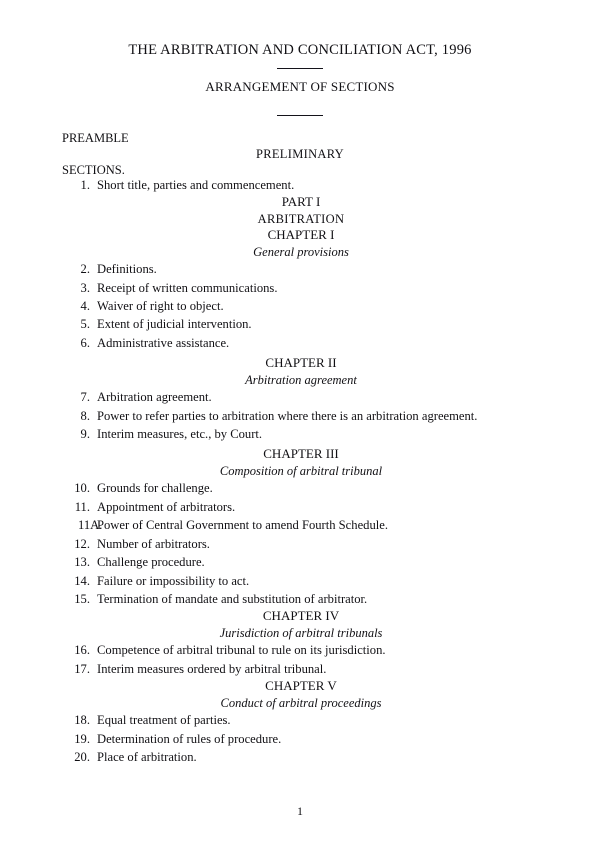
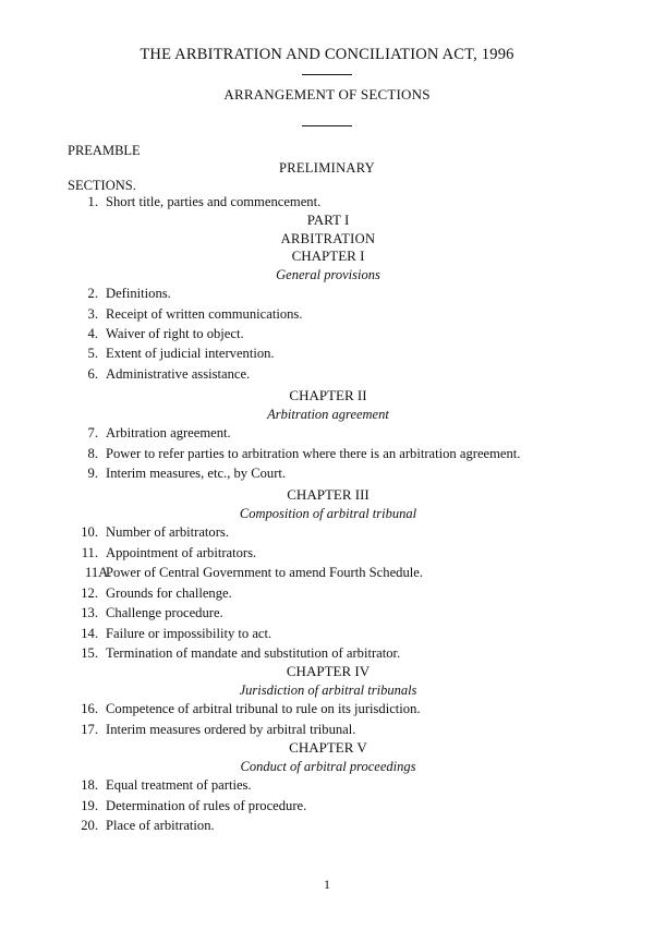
  THE ARBITRATION AND CONCILIATION ACT, 1996
  ARRANGEMENT OF SECTIONS
  PREAMBLE
  PRELIMINARY
  SECTIONS.
  1.
  Short title, parties and commencement.
  PART I
  ARBITRATION
  CHAPTER I
  General provisions
  2.
  Definitions.
  3.
  Receipt of written communications.
  4.
  Waiver of right to object.
  5.
  Extent of judicial intervention.
  6.
  Administrative assistance.
  CHAPTER II
  Arbitration agreement
  7.
  Arbitration agreement.
  8.
  Power to refer parties to arbitration where there is an arbitration agreement.
  9.
  Interim measures, etc., by Court.
  CHAPTER III
  Composition of arbitral tribunal
  10.
- Grounds for challenge.
+ Number of arbitrators.
  11.
  Appointment of arbitrators.
  11A.
  Power of Central Government to amend Fourth Schedule.
  12.
- Number of arbitrators.
+ Grounds for challenge.
  13.
  Challenge procedure.
  14.
  Failure or impossibility to act.
  15.
  Termination of mandate and substitution of arbitrator.
  CHAPTER IV
  Jurisdiction of arbitral tribunals
  16.
  Competence of arbitral tribunal to rule on its jurisdiction.
  17.
  Interim measures ordered by arbitral tribunal.
  CHAPTER V
  Conduct of arbitral proceedings
  18.
  Equal treatment of parties.
  19.
  Determination of rules of procedure.
  20.
  Place of arbitration.
  1
